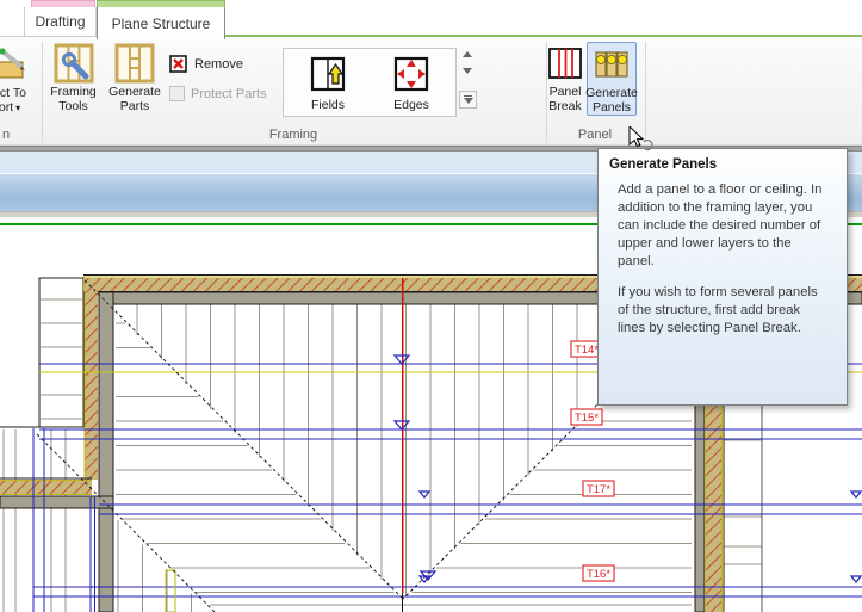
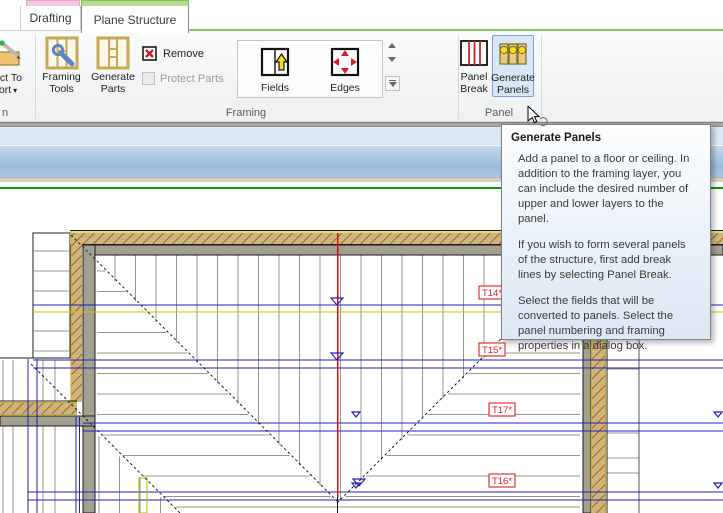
  T14
  T15*
  T17*
  T16*
  Drafting
  Plane Structure
  ct To
  ort ▾
  Framing
  Tools
  Generate
  Parts
  Remove
  Protect Parts
  Fields
  Edges
  Panel
  Break
  Generate
  Panels
  n
  Framing
  Panel
  Generate Panels
  Add a panel to a floor or ceiling. In
  addition to the framing layer, you
  can include the desired number of
  upper and lower layers to the
  panel.
  If you wish to form several panels
  of the structure, first add break
  lines by selecting Panel Break.
+ Select the fields that will be
+ converted to panels. Select the
+ panel numbering and framing
+ properties in a dialog box.
